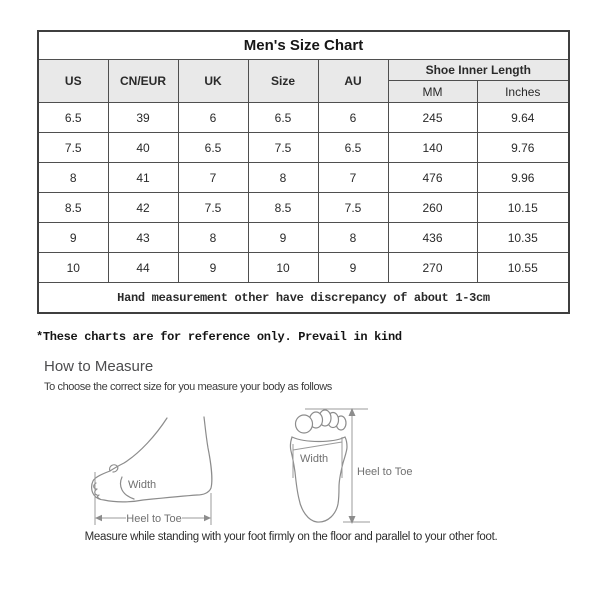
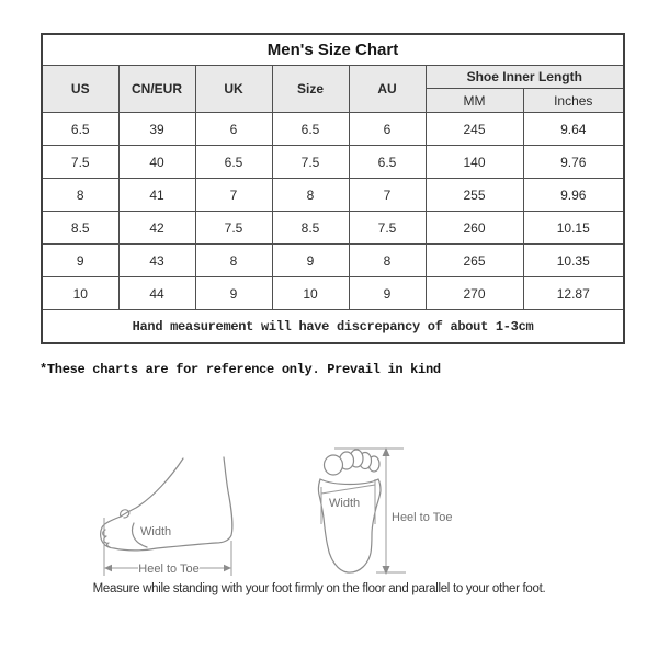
  Men's Size Chart
  US	CN/EUR	UK	Size	AU	Shoe Inner Length
  MM	Inches
  6.5	39	6	6.5	6	245	9.64
  7.5	40	6.5	7.5	6.5	140	9.76
- 8	41	7	8	7	476	9.96
+ 8	41	7	8	7	255	9.96
  8.5	42	7.5	8.5	7.5	260	10.15
- 9	43	8	9	8	436	10.35
+ 9	43	8	9	8	265	10.35
- 10	44	9	10	9	270	10.55
+ 10	44	9	10	9	270	12.87
- Hand measurement other have discrepancy of about 1-3cm
+ Hand measurement will have discrepancy of about 1-3cm
  *These charts are for reference only. Prevail in kind
- How to Measure
- To choose the correct size for you measure your body as follows
  Width
  Heel to Toe
  Width
  Heel to Toe
  Measure while standing with your foot firmly on the floor and parallel to your other foot.
